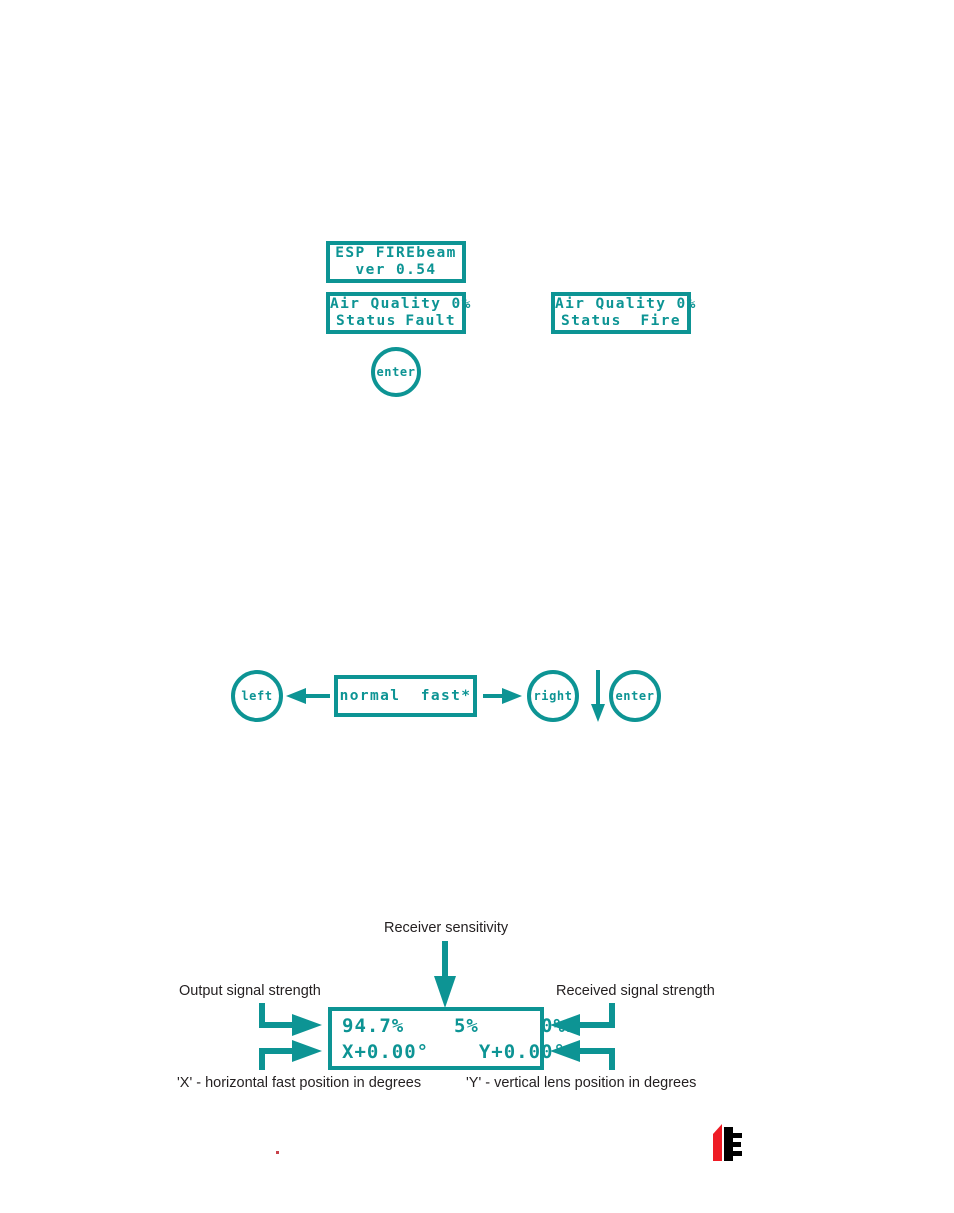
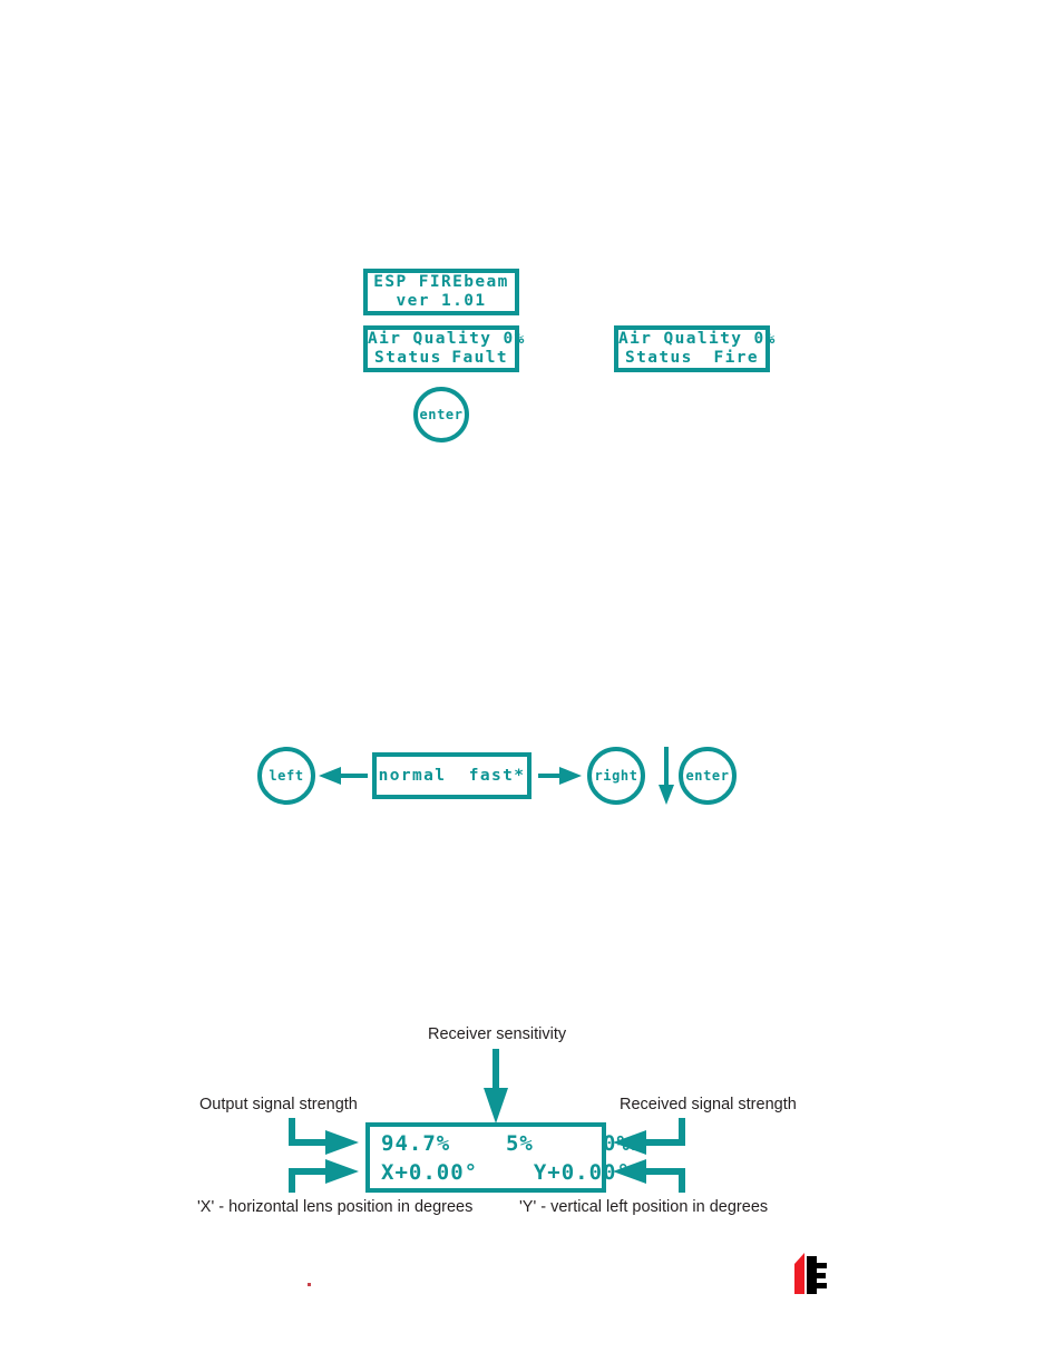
  ESP FIREbeam
- ver 0.54
+ ver 1.01
  Air Quality 0%
  Status
  Fault
  Air Quality 0%
  Status
  Fire
  normal fast*
  94.7% 5% 0%P
  X+0.00° Y+0.00°
  enter
  left
  right
  enter
  Receiver sensitivity
  Output signal strength
  Received signal strength
- 'X' - horizontal fast position in degrees
+ 'X' - horizontal lens position in degrees
- 'Y' - vertical lens position in degrees
+ 'Y' - vertical left position in degrees
